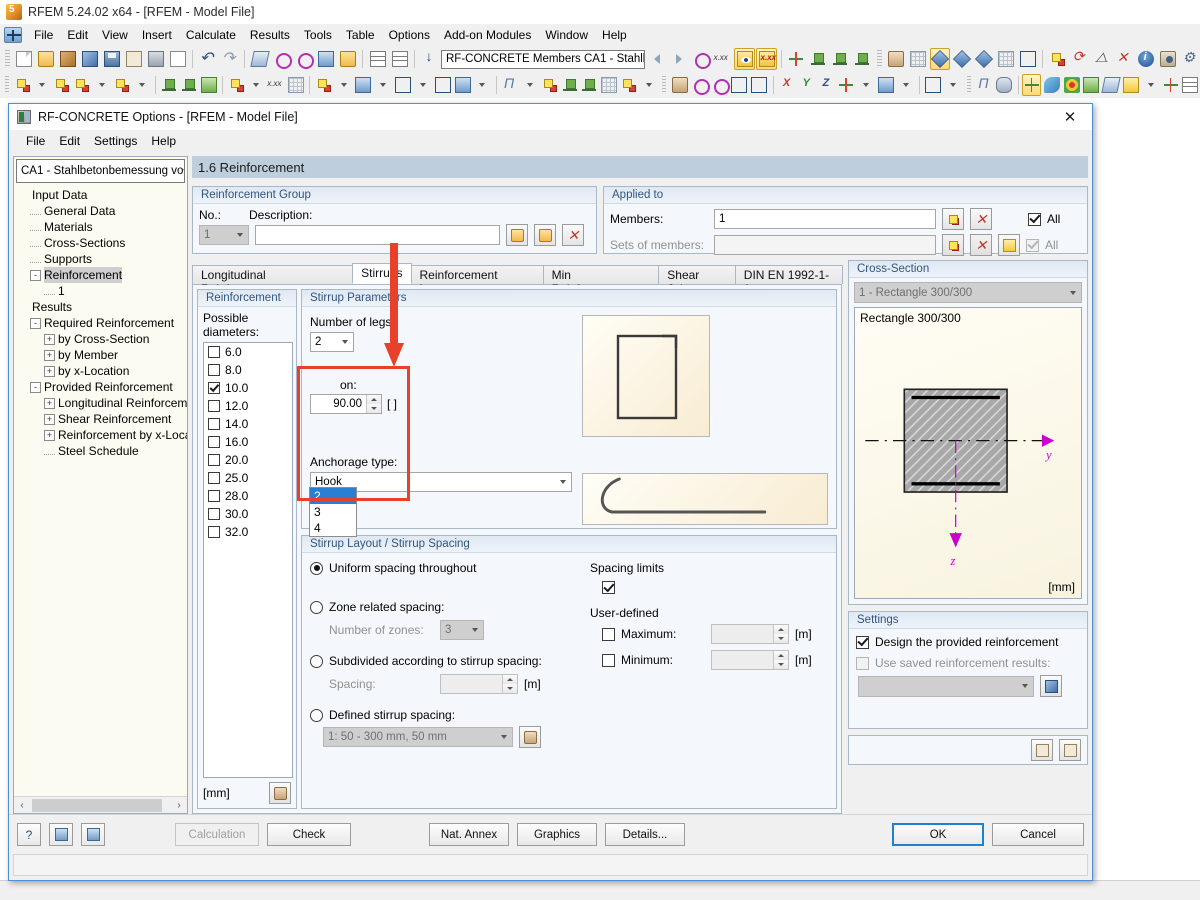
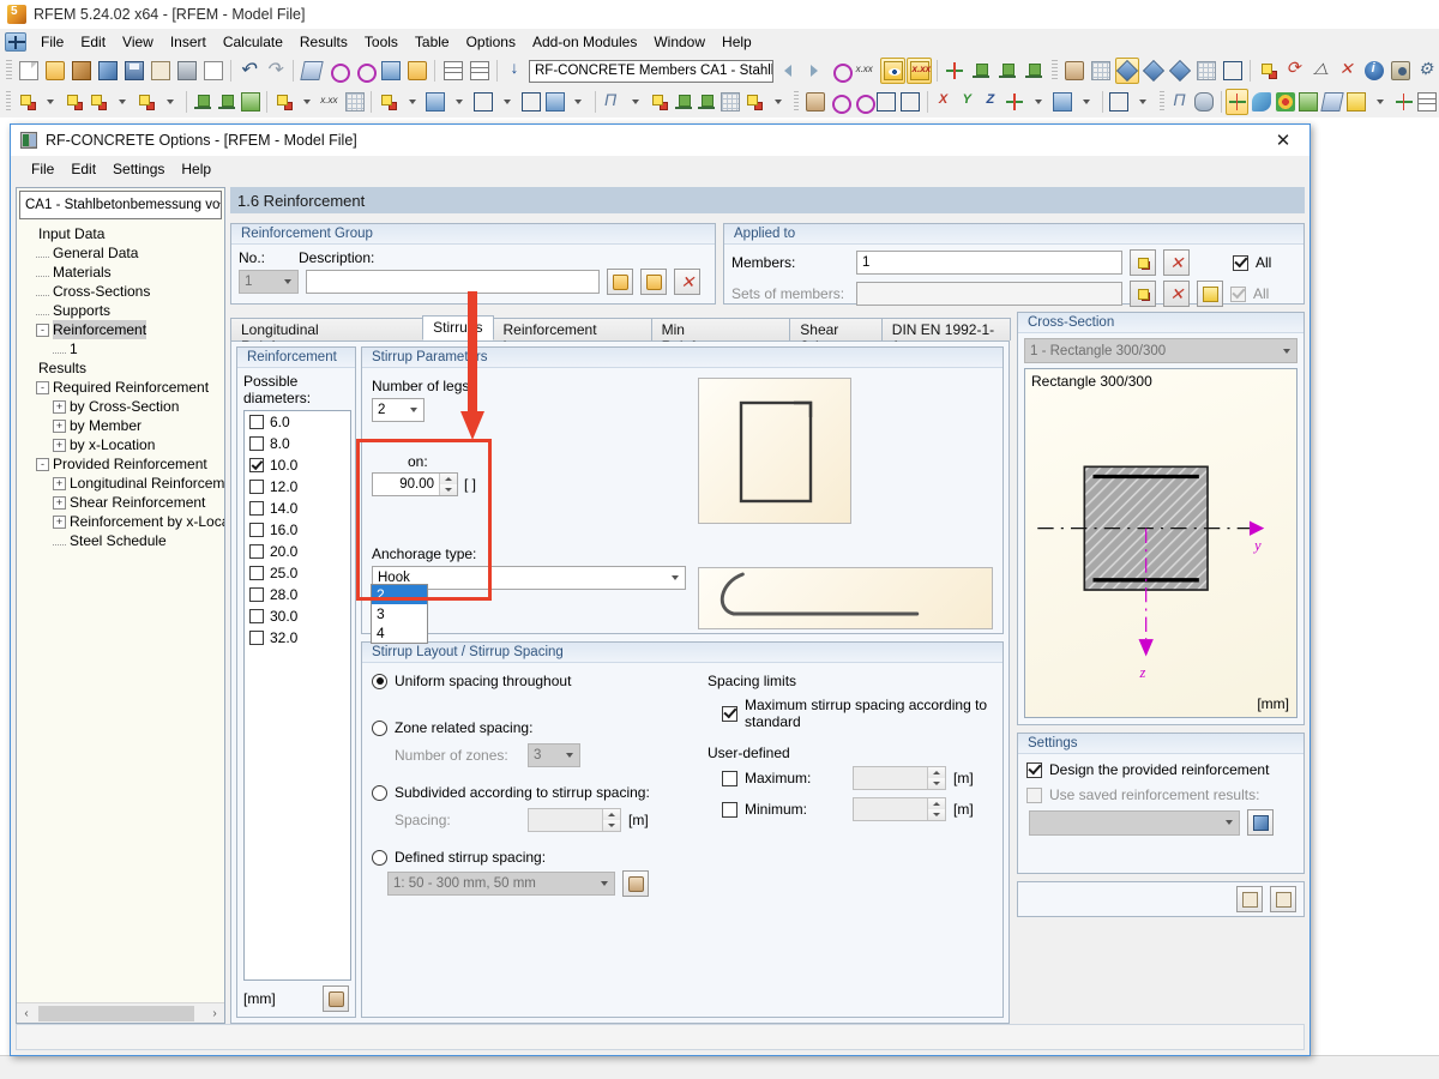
  RFEM 5.24.02 x64 - [RFEM - Model File]
  File
  Edit
  View
  Insert
  Calculate
  Results
  Tools
  Table
  Options
  Add-on Modules
  Window
  Help
  RF-CONCRETE Members CA1 - Stahl
  RF-CONCRETE Options - [RFEM - Model File]
  ✕
  File
  Edit
  Settings
  Help
  CA1 - Stahlbetonbemessung vo
  Input Data
  General Data
  Materials
  Cross-Sections
  Supports
  -
  Reinforcement
  1
  Results
  -
  Required Reinforcement
  +
  by Cross-Section
  +
  by Member
  +
  by x-Location
  -
  Provided Reinforcement
  +
  Longitudinal Reinforcem
  +
  Shear Reinforcement
  +
  Reinforcement by x-Loc
  Steel Schedule
  ‹
  ›
  1.6 Reinforcement
  Reinforcement Group
  No.:
  Description:
  1
  Applied to
  Members:
  1
  All
  Sets of members:
  All
  Stirrus
  DIN EN 1992-1-
  Reinforcement
  Possible diameters:
  6.0
  8.0
  10.0
  12.0
  14.0
  16.0
  20.0
  25.0
  28.0
  30.0
  32.0
  [mm]
  Stirrup Parametrs
  Number of legs
  2
  on:
  90.00
  [ ]
  Anchorage type:
  Hook
  Stirrup Layout / Stirrup Spacing
  Uniform spacing throughout
  Zone related spacing:
  Number of zones:
  3
  Subdivided according to stirrup spacing:
  Spacing:
  [m]
  Defined stirrup spacing:
  1: 50 - 300 mm, 50 mm
  Spacing limits
+ Maximum stirrup spacing according to standard
  User-defined
  Maximum:
  [m]
  Minimum:
  [m]
  Cross-Section
  1 - Rectangle 300/300
  Rectangle 300/300
  y
  z
  [mm]
  Settings
  Design the provided reinforcement
  Use saved reinforcement results:
- ?
- Calculation
- Check
- Nat. Annex
- Graphics
- Details...
- OK
- Cancel
  2
  3
  4
